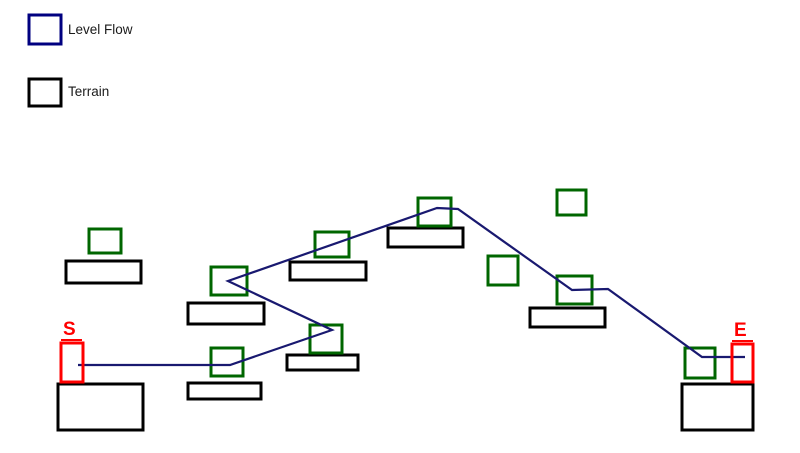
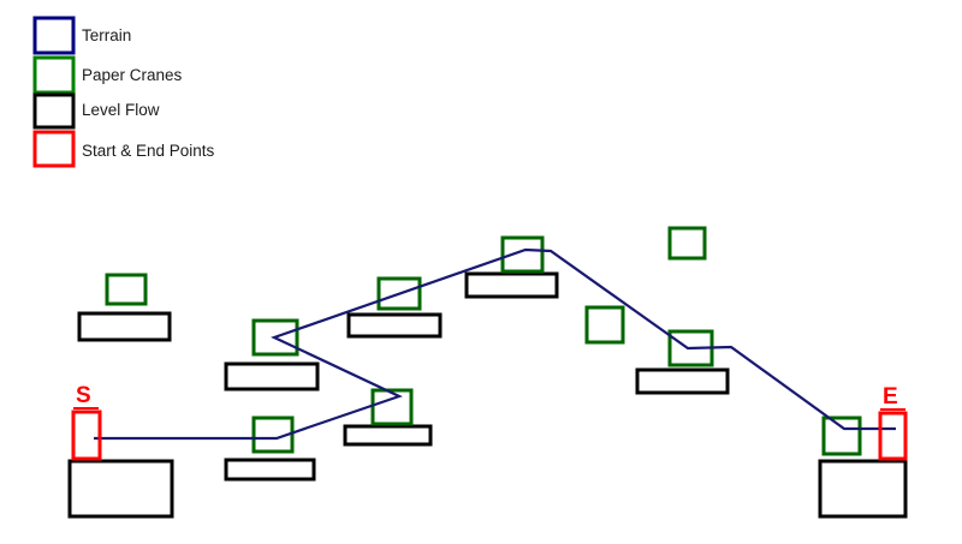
- Level Flow
+ Terrain
+ Paper Cranes
- Terrain
+ Level Flow
+ Start & End Points
  S
  E
